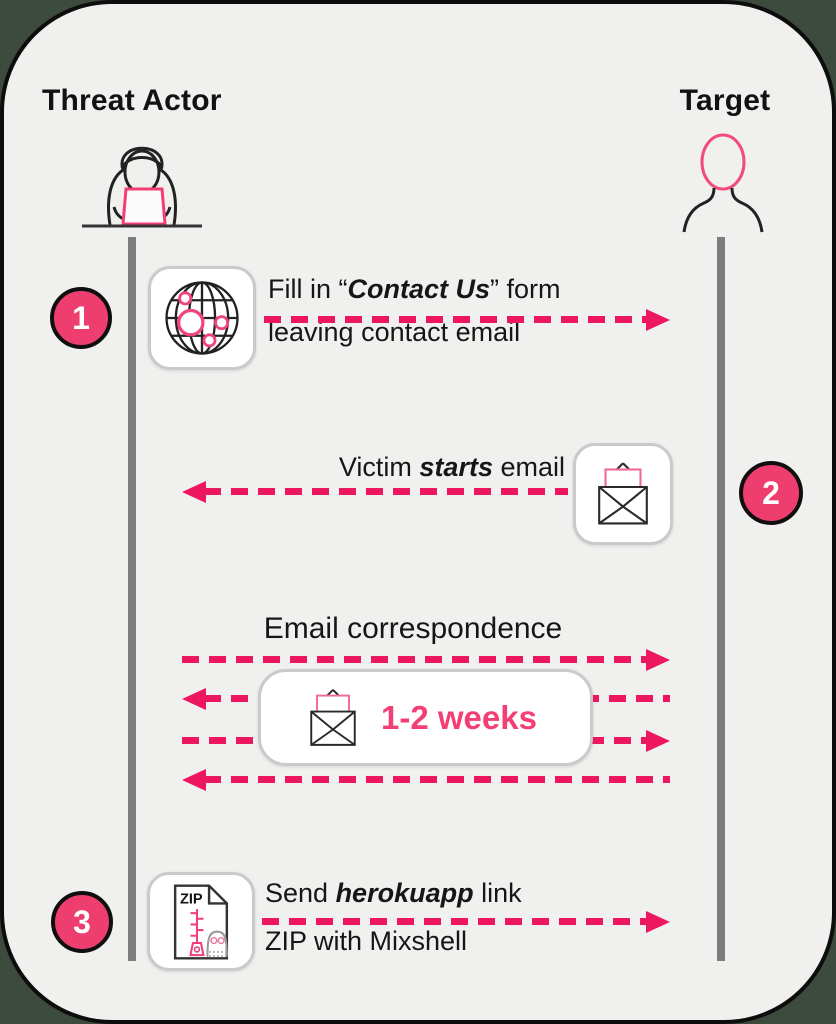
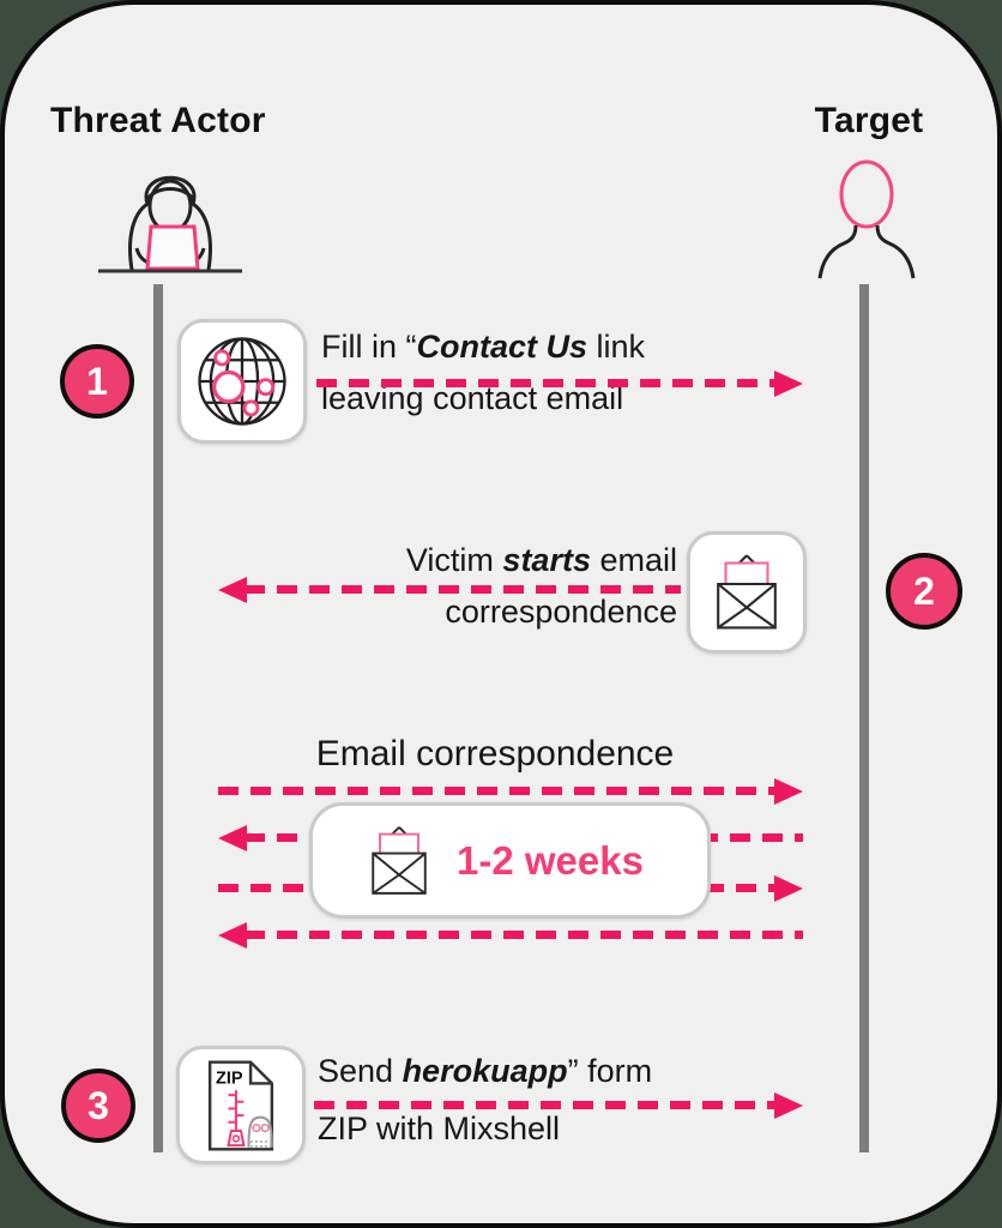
  Threat Actor
  Target
  1
- Fill in “Contact Us” form
+ Fill in “Contact Us link
  leaving contact email
  2
  Victim starts email
+ correspondence
  Email correspondence
  1-2 weeks
  3
  ZIP
- Send herokuapp link
+ Send herokuapp” form
  ZIP with Mixshell
